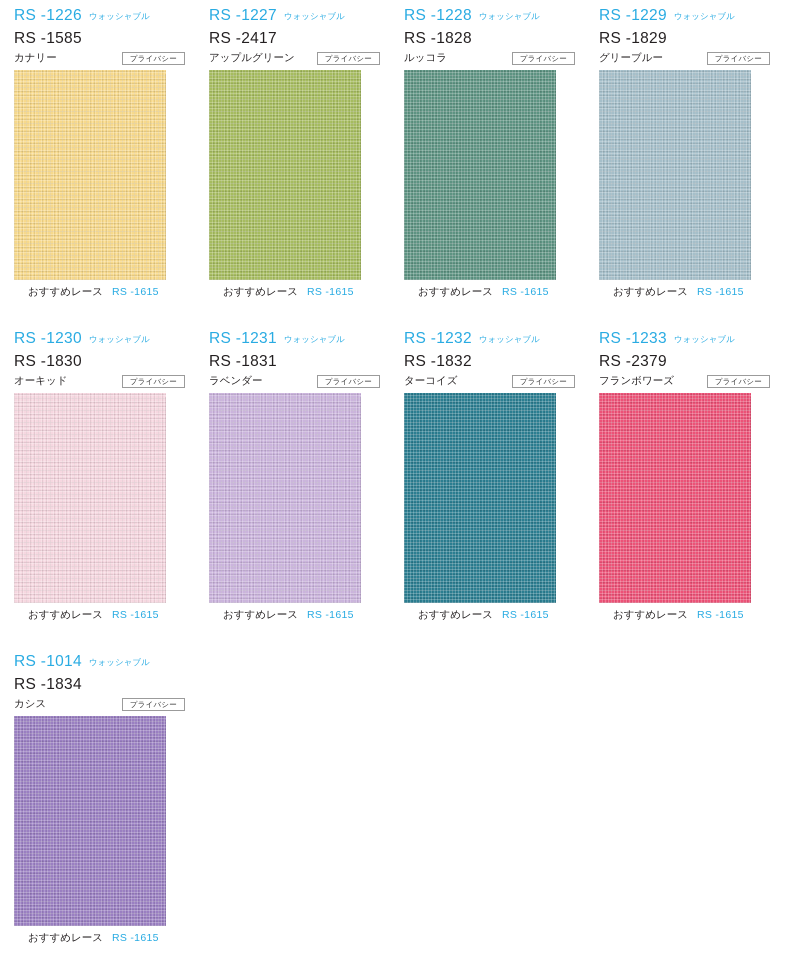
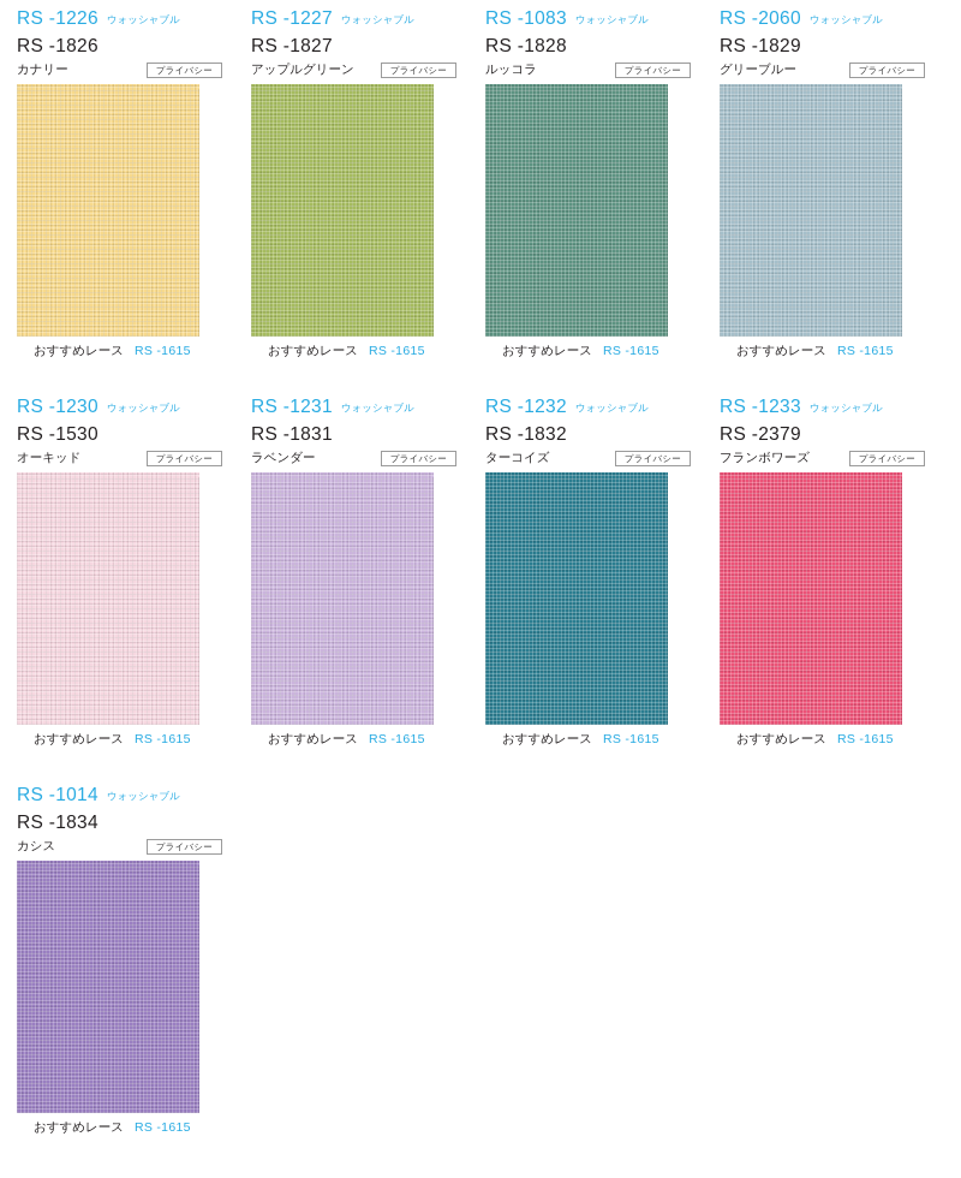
  RS -1226
  ウォッシャブル
- RS -1585
+ RS -1826
  カナリー
  プライバシー
  おすすめレース
  RS -1615
  RS -1227
  ウォッシャブル
- RS -2417
+ RS -1827
  アップルグリーン
  プライバシー
  おすすめレース
  RS -1615
- RS -1228
+ RS -1083
  ウォッシャブル
  RS -1828
  ルッコラ
  プライバシー
  おすすめレース
  RS -1615
- RS -1229
+ RS -2060
  ウォッシャブル
  RS -1829
  グリーブルー
  プライバシー
  おすすめレース
  RS -1615
  RS -1230
  ウォッシャブル
- RS -1830
+ RS -1530
  オーキッド
  プライバシー
  おすすめレース
  RS -1615
  RS -1231
  ウォッシャブル
  RS -1831
  ラベンダー
  プライバシー
  おすすめレース
  RS -1615
  RS -1232
  ウォッシャブル
  RS -1832
  ターコイズ
  プライバシー
  おすすめレース
  RS -1615
  RS -1233
  ウォッシャブル
  RS -2379
  フランボワーズ
  プライバシー
  おすすめレース
  RS -1615
  RS -1014
  ウォッシャブル
  RS -1834
  カシス
  プライバシー
  おすすめレース
  RS -1615
